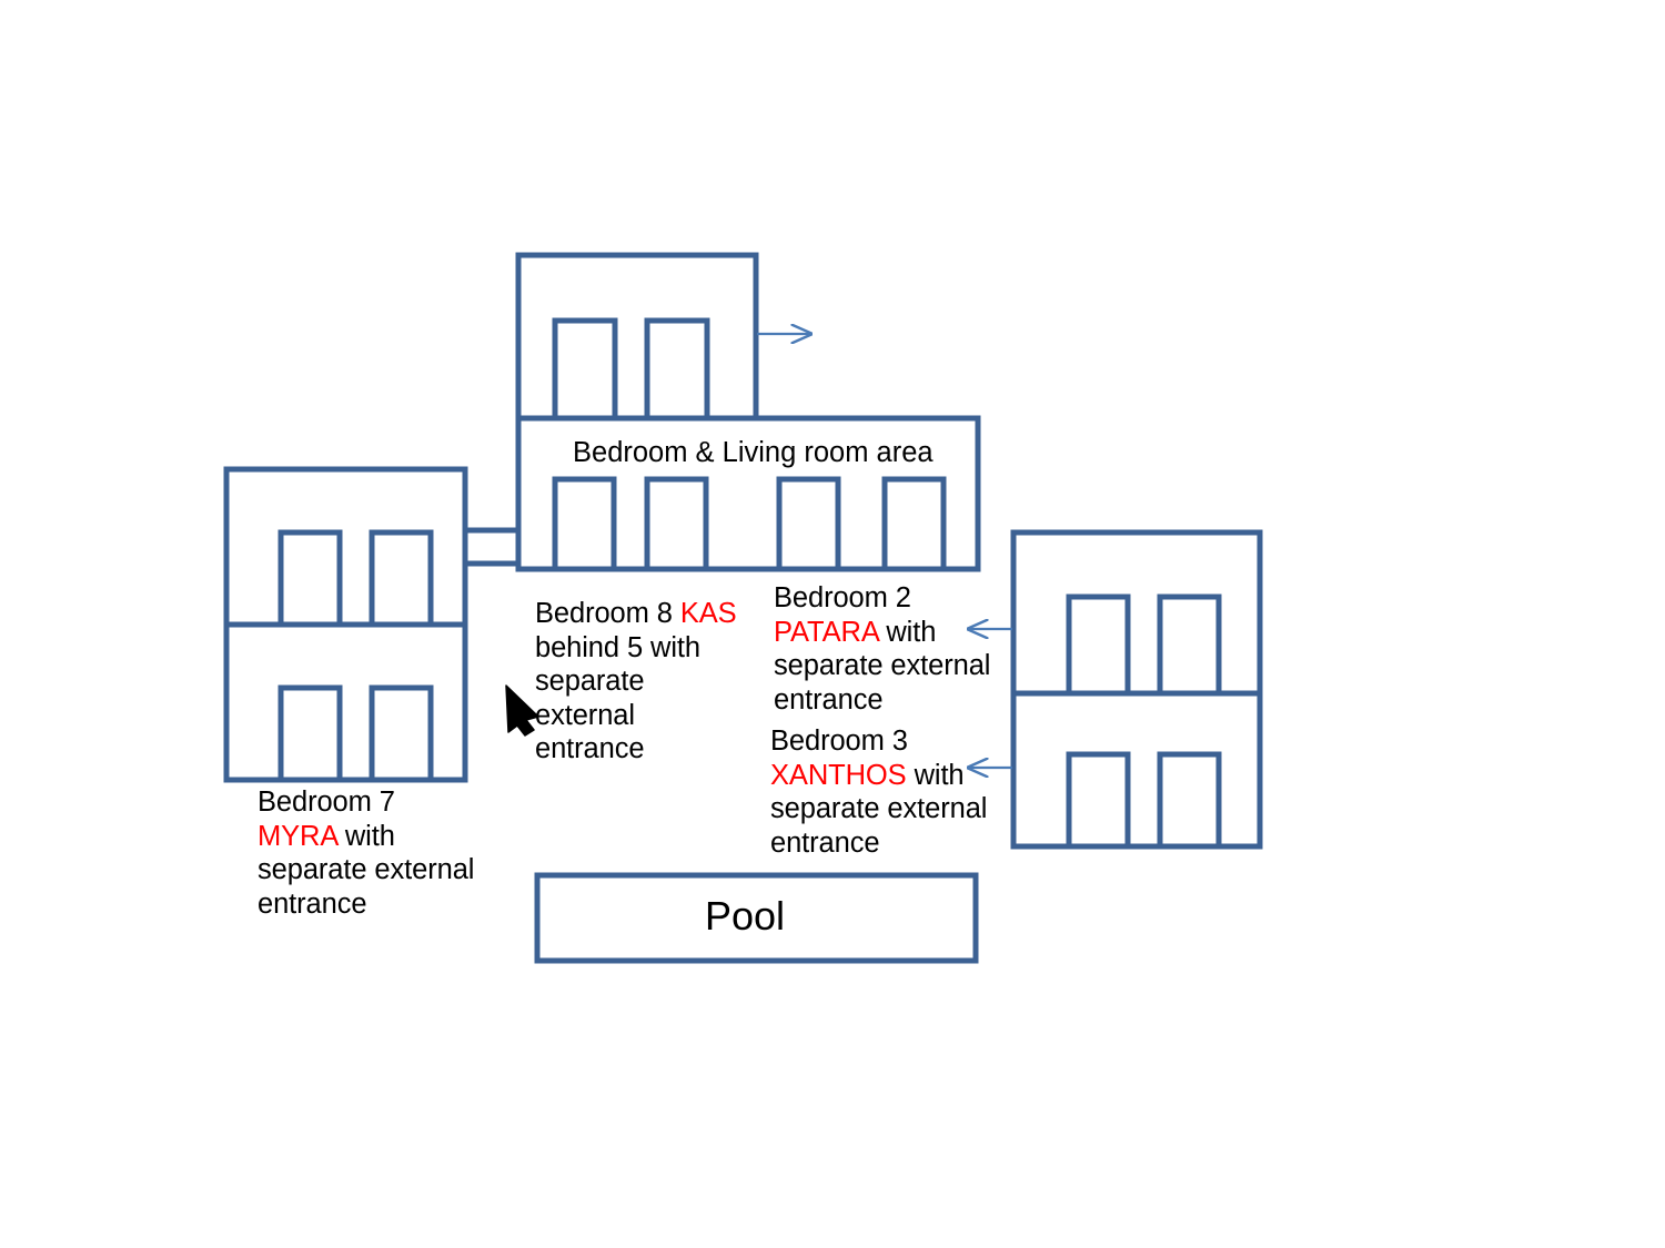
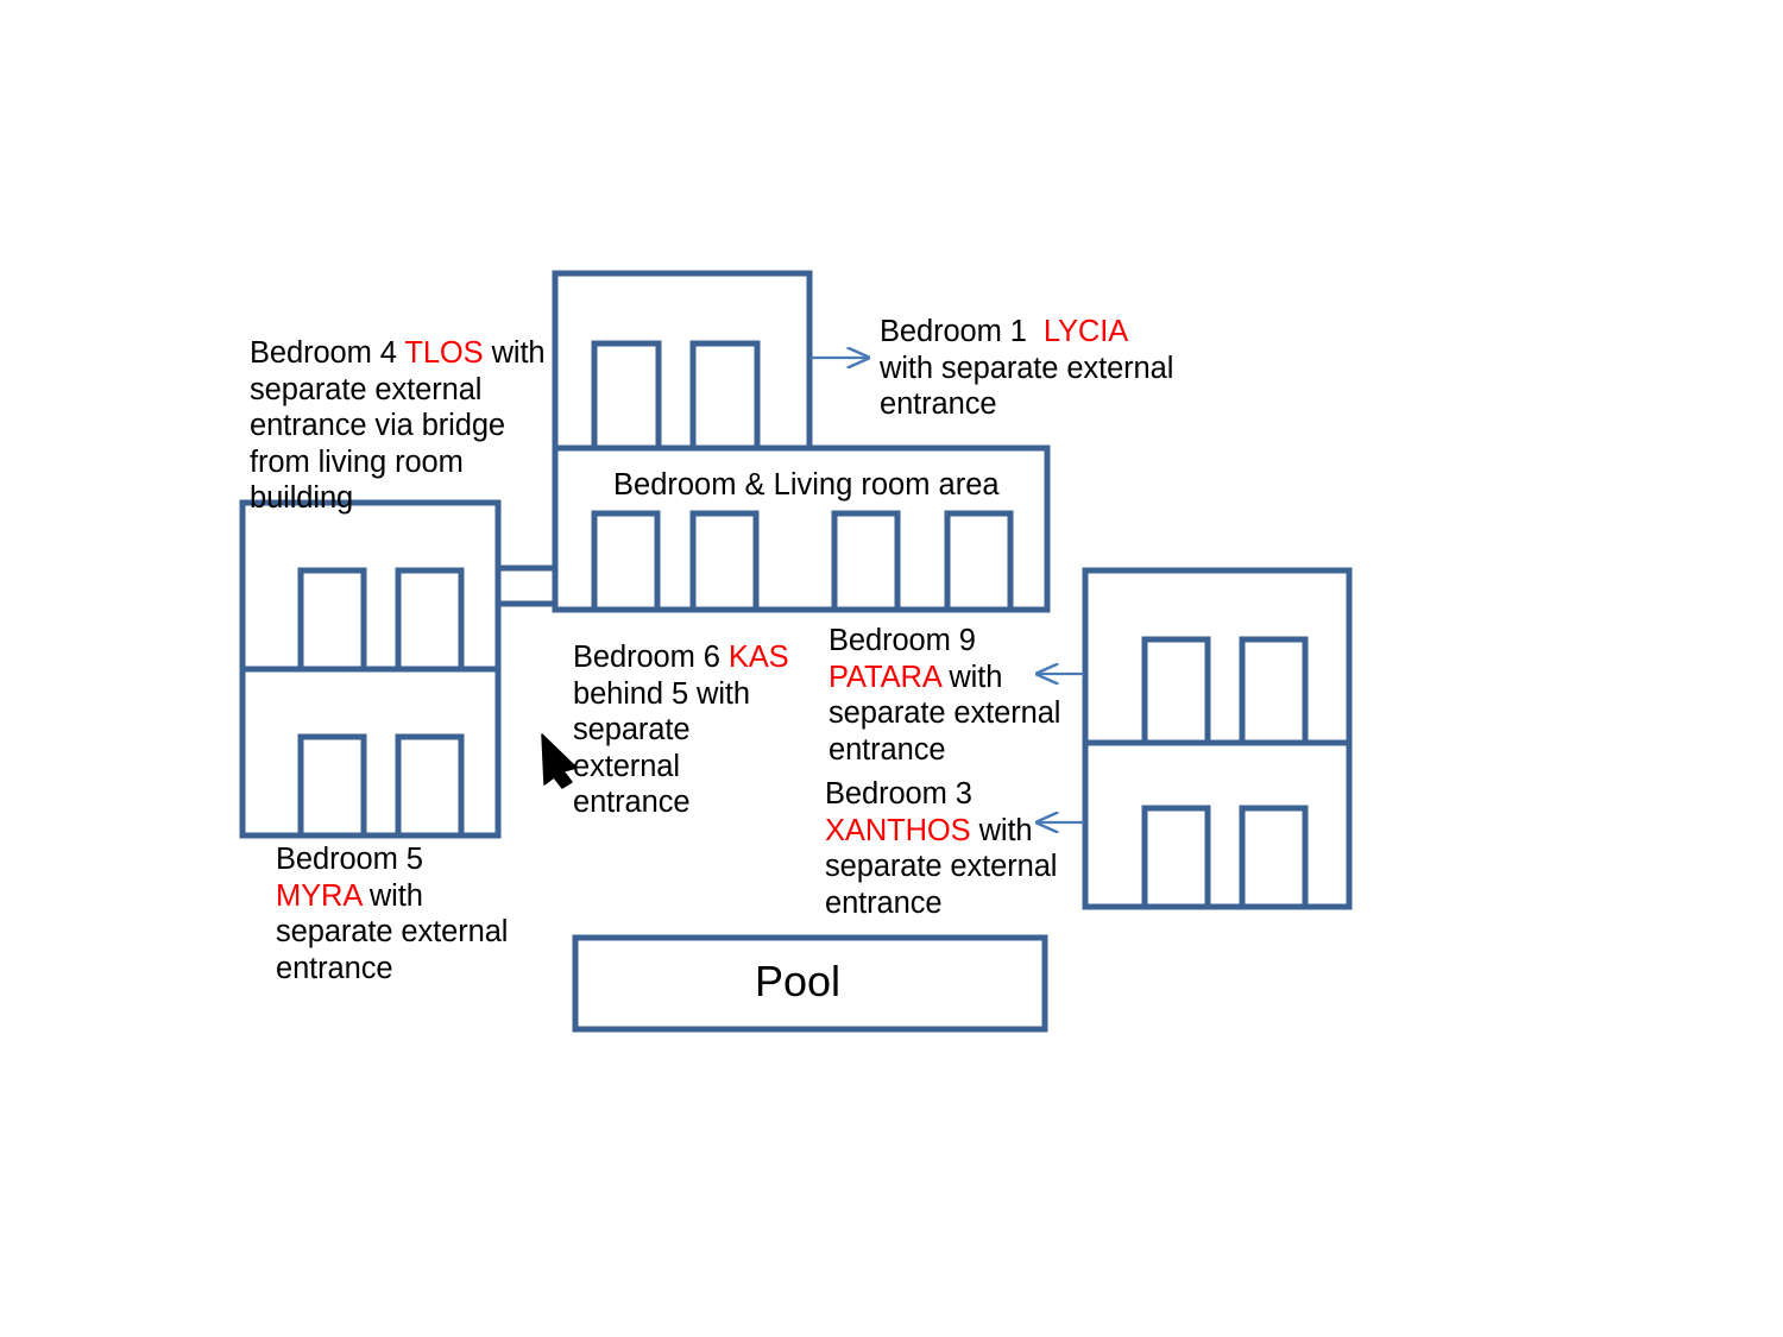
+ Bedroom 4 TLOS with separate external entrance via bridge from living room building
+ Bedroom 1 LYCIA with separate external entrance
- Bedroom 2 PATARA with separate external entrance
+ Bedroom 9 PATARA with separate external entrance
  Bedroom 3 XANTHOS with separate external entrance
- Bedroom 7 MYRA with separate external entrance
+ Bedroom 5 MYRA with separate external entrance
- Bedroom 8 KAS behind 5 with separate external entrance
+ Bedroom 6 KAS behind 5 with separate external entrance
  Bedroom & Living room area
  Pool
